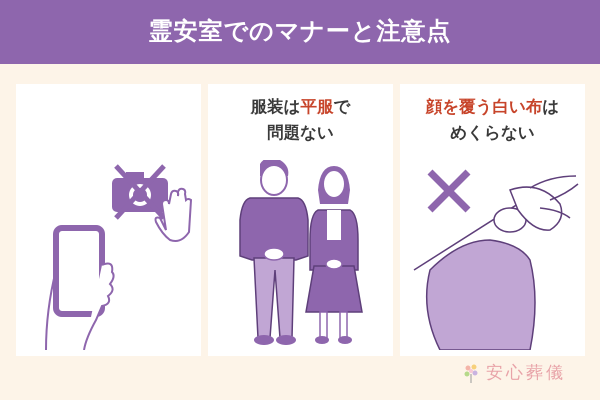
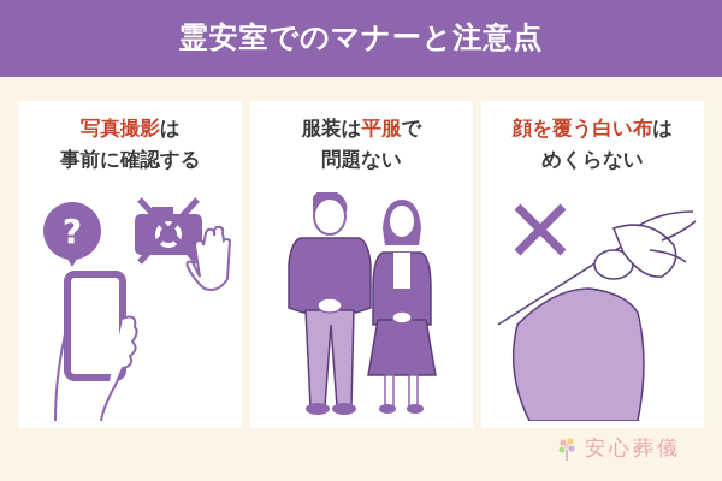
  霊安室でのマナーと注意点
+ 写真撮影は
+ 事前に確認する
+ ?
  服装は平服で
  問題ない
  顔を覆う白い布は
  めくらない
  安心葬儀
